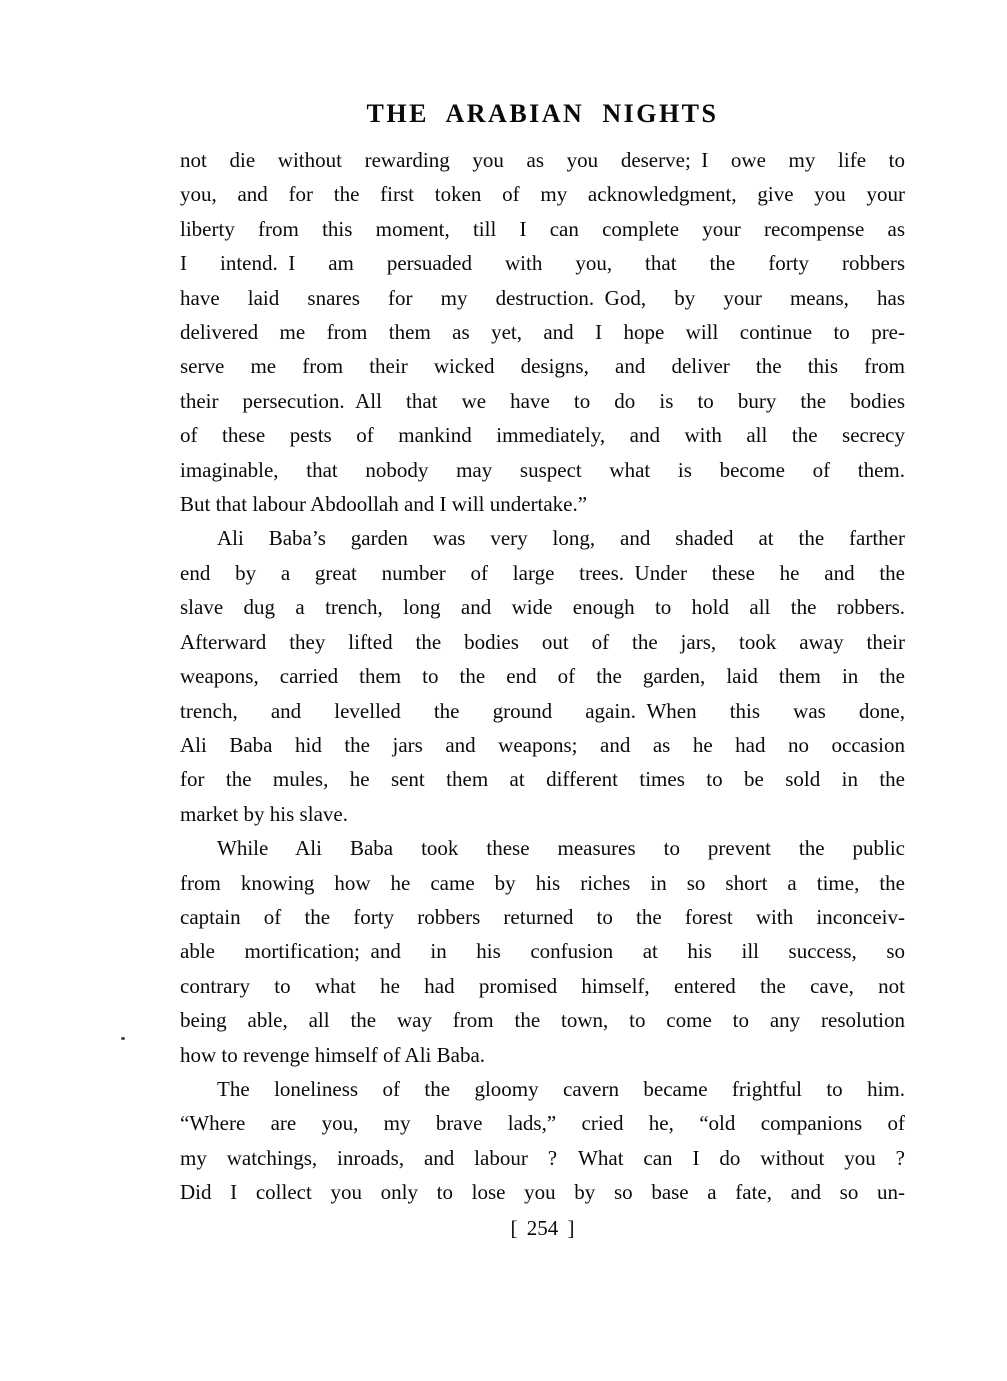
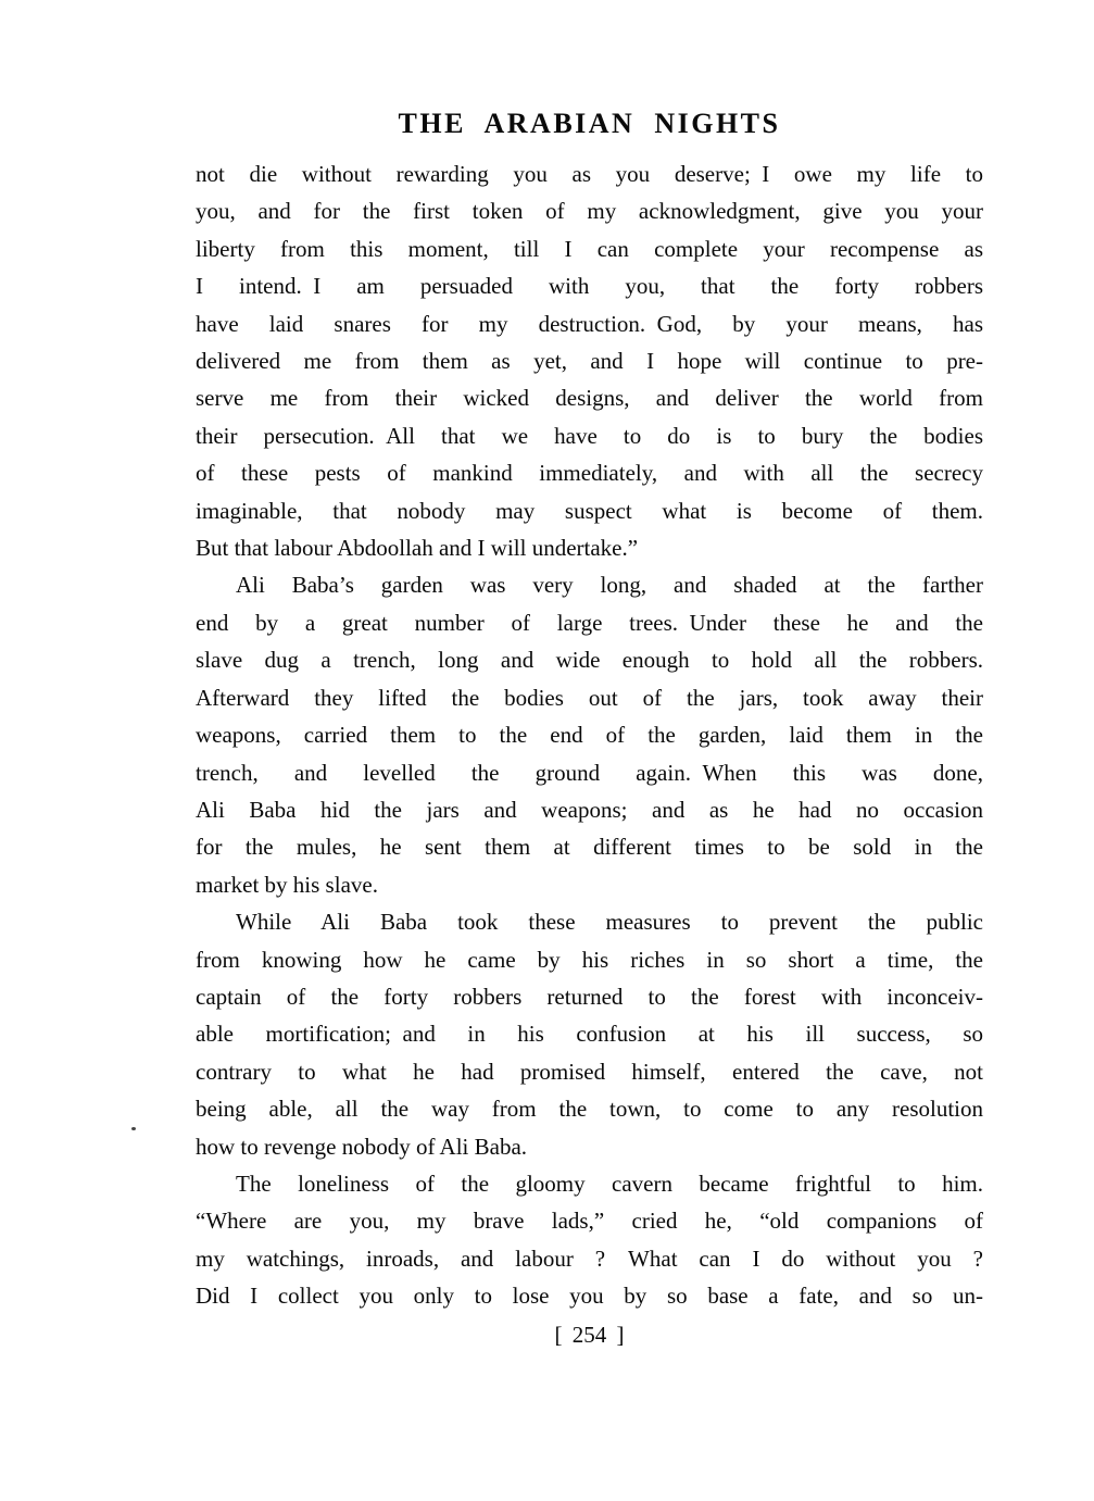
  THE ARABIAN NIGHTS
  not die without rewarding you as you deserve; I owe my life to
  you, and for the first token of my acknowledgment, give you your
  liberty from this moment, till I can complete your recompense as
  I intend. I am persuaded with you, that the forty robbers
  have laid snares for my destruction. God, by your means, has
  delivered me from them as yet, and I hope will continue to pre-
- serve me from their wicked designs, and deliver the this from
+ serve me from their wicked designs, and deliver the world from
  their persecution. All that we have to do is to bury the bodies
  of these pests of mankind immediately, and with all the secrecy
  imaginable, that nobody may suspect what is become of them.
  But that labour Abdoollah and I will undertake.”
  Ali Baba’s garden was very long, and shaded at the farther
  end by a great number of large trees. Under these he and the
  slave dug a trench, long and wide enough to hold all the robbers.
  Afterward they lifted the bodies out of the jars, took away their
  weapons, carried them to the end of the garden, laid them in the
  trench, and levelled the ground again. When this was done,
  Ali Baba hid the jars and weapons; and as he had no occasion
  for the mules, he sent them at different times to be sold in the
  market by his slave.
  While Ali Baba took these measures to prevent the public
  from knowing how he came by his riches in so short a time, the
  captain of the forty robbers returned to the forest with inconceiv-
  able mortification; and in his confusion at his ill success, so
  contrary to what he had promised himself, entered the cave, not
  being able, all the way from the town, to come to any resolution
- how to revenge himself of Ali Baba.
+ how to revenge nobody of Ali Baba.
  The loneliness of the gloomy cavern became frightful to him.
  “Where are you, my brave lads,” cried he, “old companions of
  my watchings, inroads, and labour ? What can I do without you ?
  Did I collect you only to lose you by so base a fate, and so un-
  [ 254 ]
